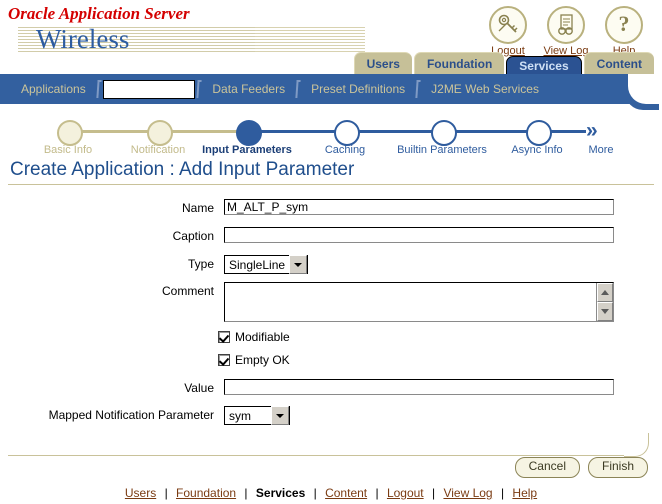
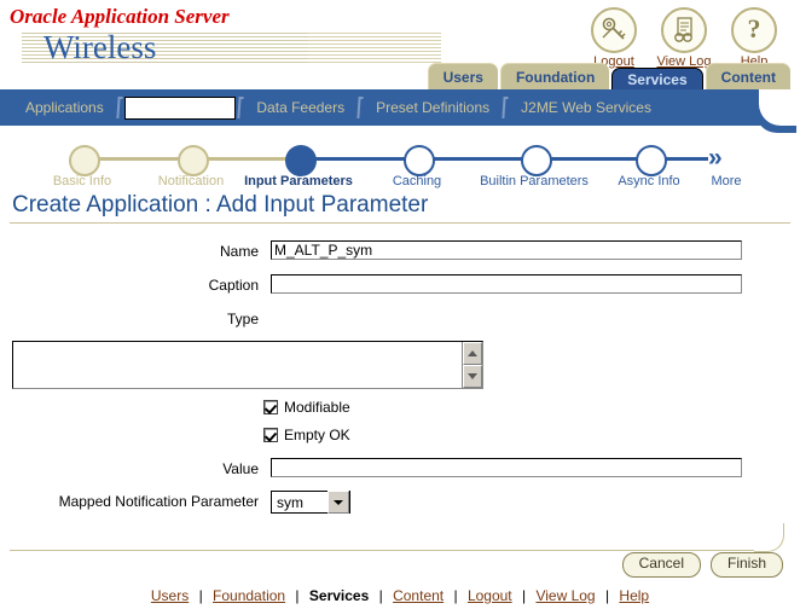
  Oracle Application Server
  Wireless
  Logout
  View Log
  ?
  Help
  Users
  Foundation
  Services
  Content
  Applications
  Data Feeders
  Preset Definitions
  J2ME Web Services
  Basic Info
  Notification
  Input Parameters
  Caching
  Builtin Parameters
  Async Info
  »
  More
  Create Application : Add Input Parameter
  Name
  M_ALT_P_sym
  Caption
  Type
- SingleLine
- Comment
  Modifiable
  Empty OK
  Value
  Mapped Notification Parameter
  sym
  Cancel
  Finish
  Users | Foundation | Services | Content | Logout | View Log | Help
